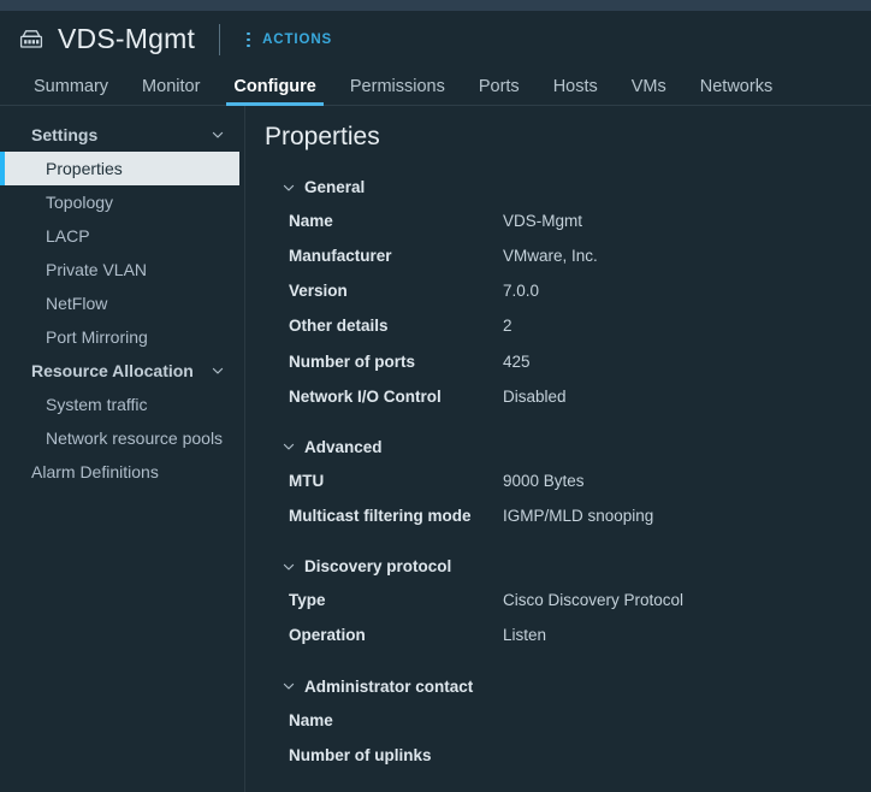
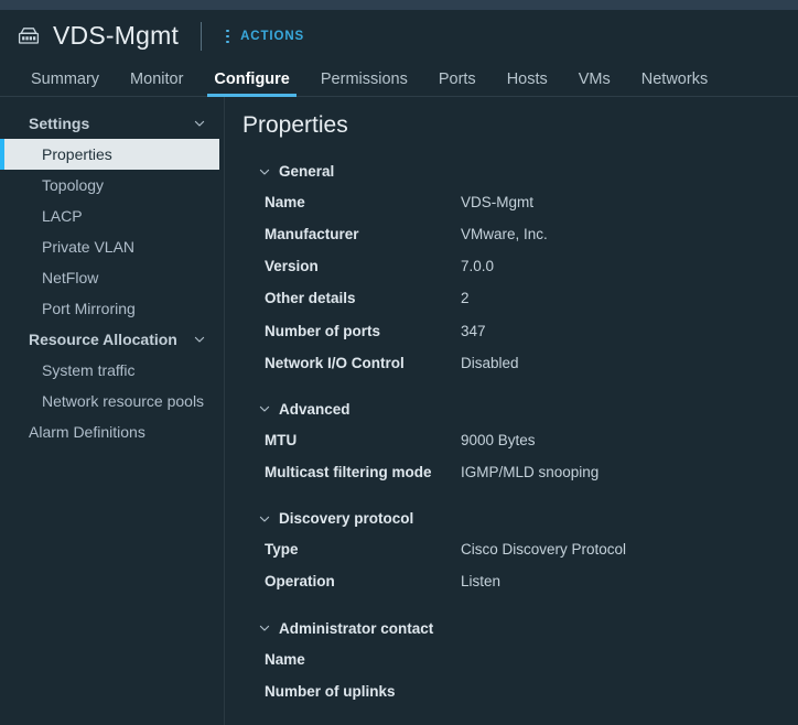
  VDS-Mgmt
  ACTIONS
  Summary
  Monitor
  Configure
  Permissions
  Ports
  Hosts
  VMs
  Networks
  Settings
  Properties
  Topology
  LACP
  Private VLAN
  NetFlow
  Port Mirroring
  Resource Allocation
  System traffic
  Network resource pools
  Alarm Definitions
  Properties
  General
  Name
  VDS-Mgmt
  Manufacturer
  VMware, Inc.
  Version
  7.0.0
  Other details
  2
  Number of ports
- 425
+ 347
  Network I/O Control
  Disabled
  Advanced
  MTU
  9000 Bytes
  Multicast filtering mode
  IGMP/MLD snooping
  Discovery protocol
  Type
  Cisco Discovery Protocol
  Operation
  Listen
  Administrator contact
  Name
  Number of uplinks
